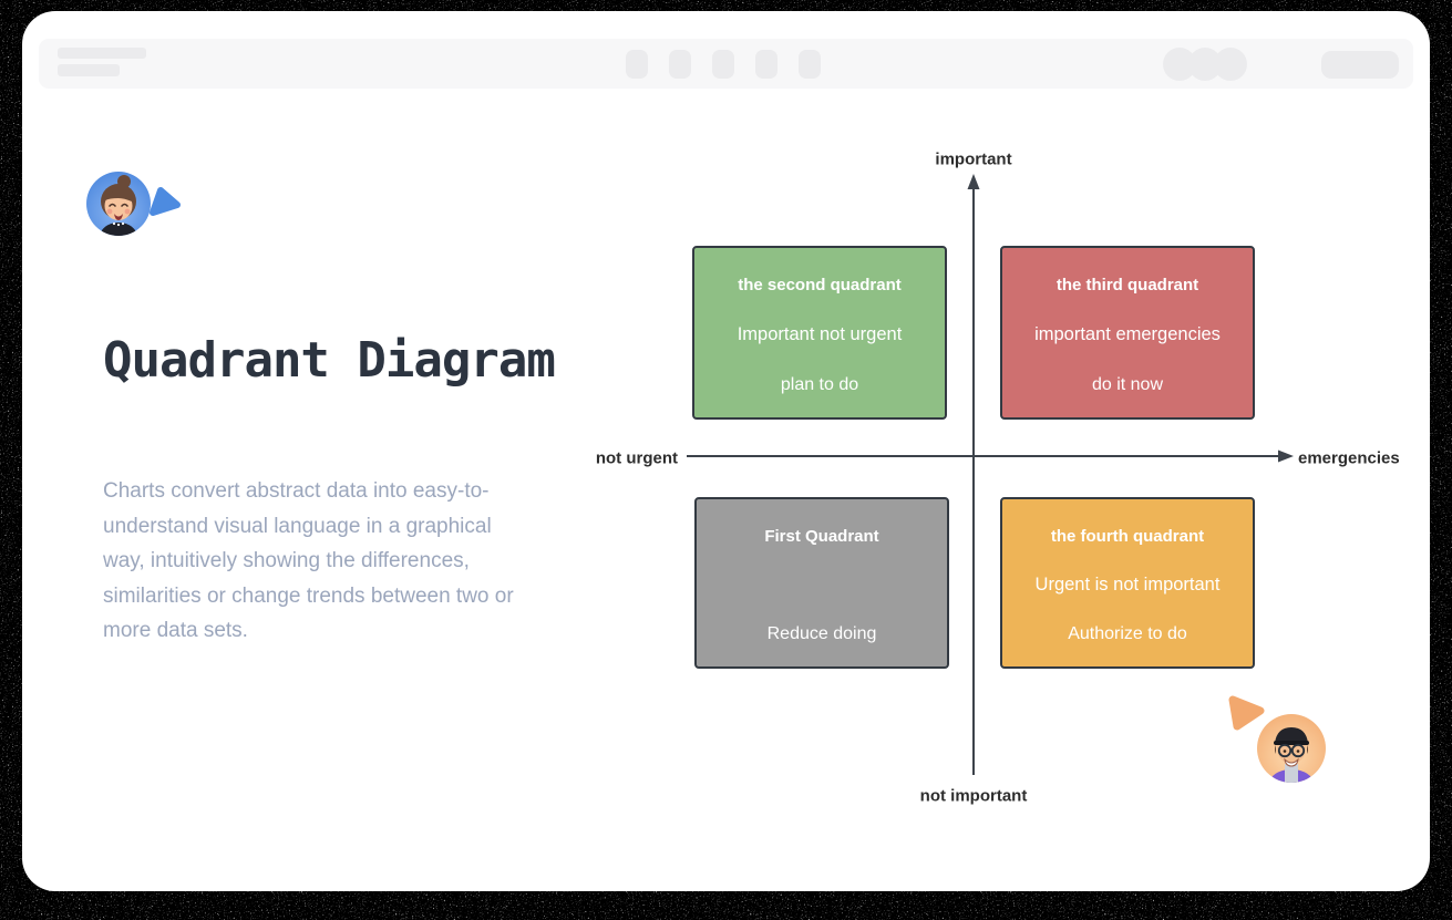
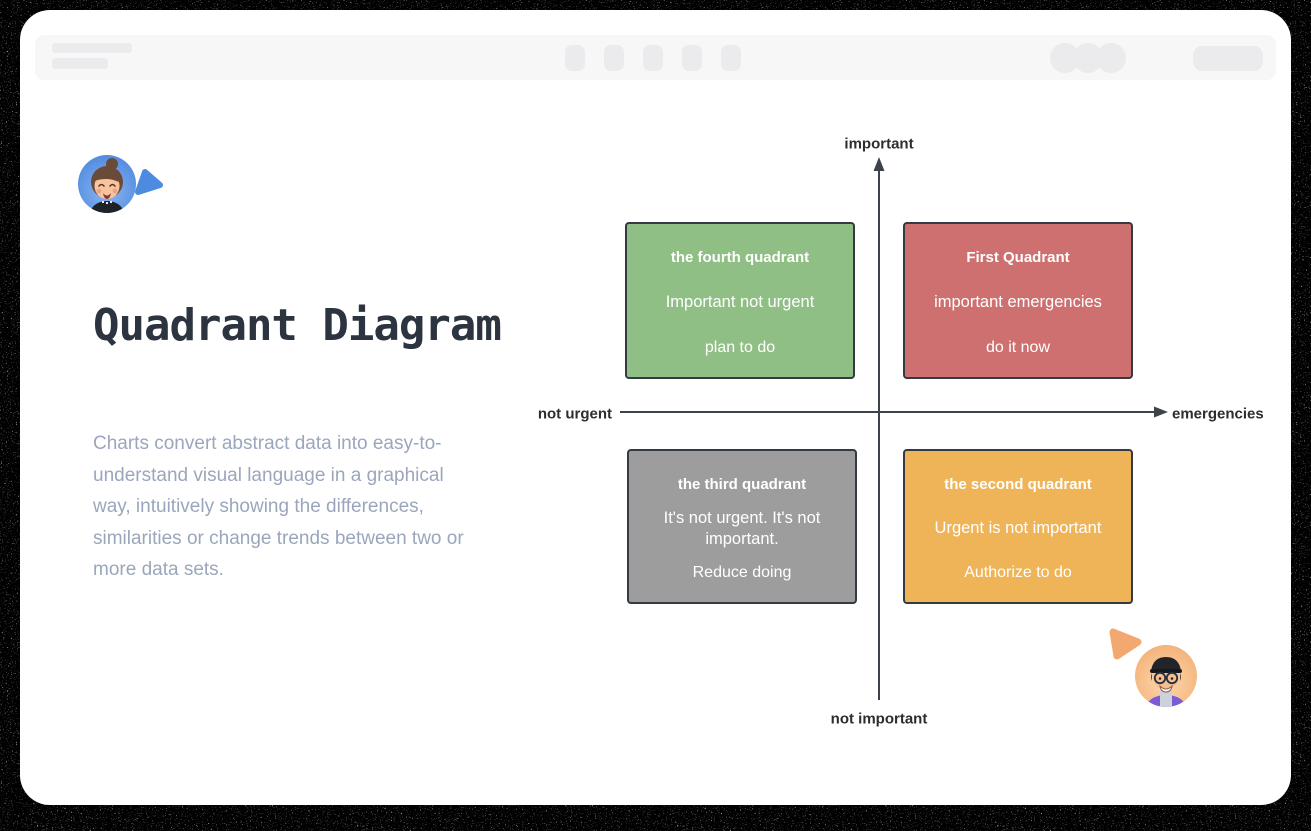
  Quadrant Diagram
  Charts convert abstract data into easy-to-understand visual language in a graphical way, intuitively showing the differences, similarities or change trends between two or more data sets.
  important
  not important
  not urgent
  emergencies
- the second quadrant
+ the fourth quadrant
  Important not urgent
  plan to do
- the third quadrant
+ First Quadrant
  important emergencies
  do it now
- First Quadrant
+ the third quadrant
+ It's not urgent. It's not important.
  Reduce doing
- the fourth quadrant
+ the second quadrant
  Urgent is not important
  Authorize to do
